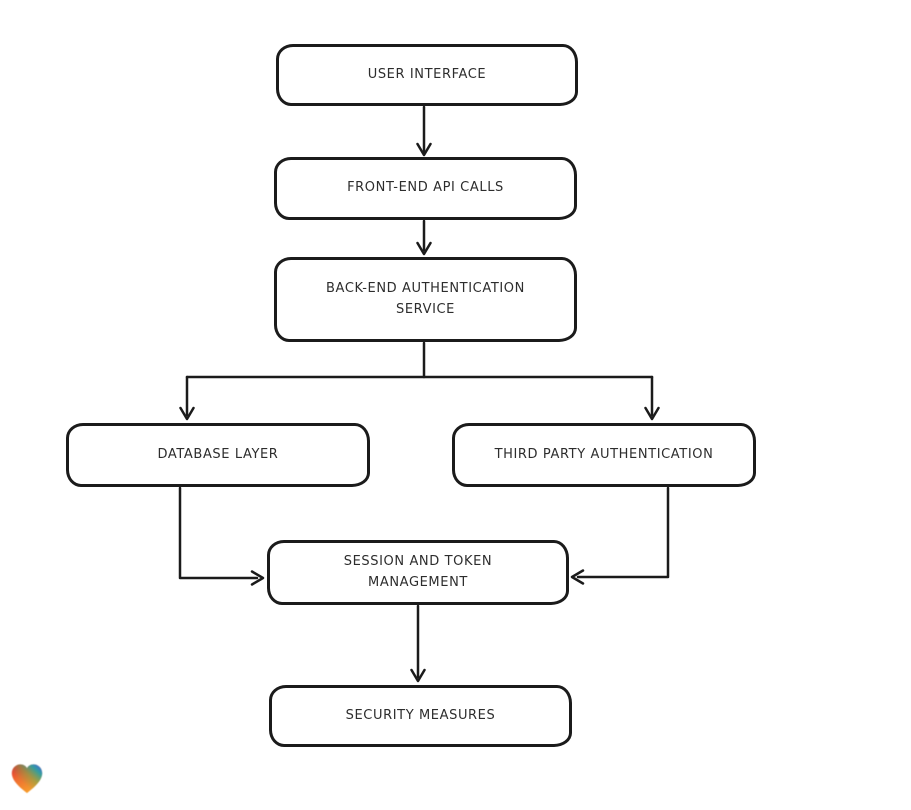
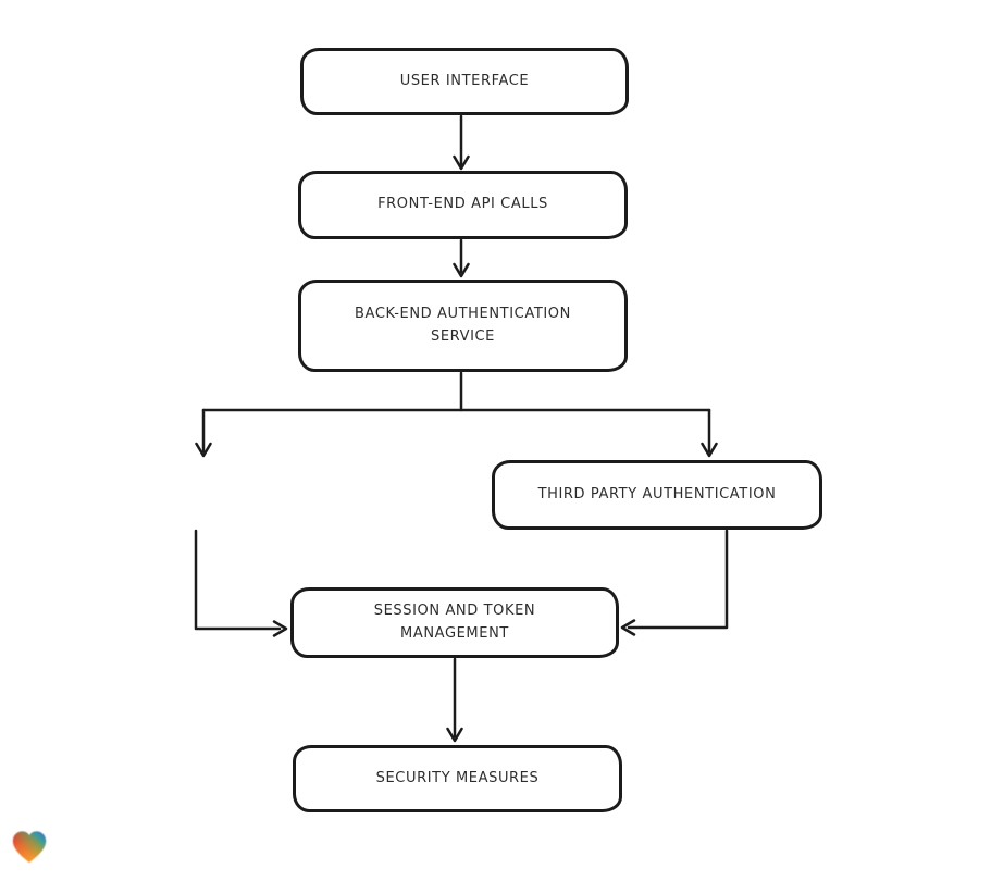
  USER INTERFACE
  FRONT-END API CALLS
  BACK-END AUTHENTICATION
  SERVICE
- DATABASE LAYER
  THIRD PARTY AUTHENTICATION
  SESSION AND TOKEN
  MANAGEMENT
  SECURITY MEASURES
